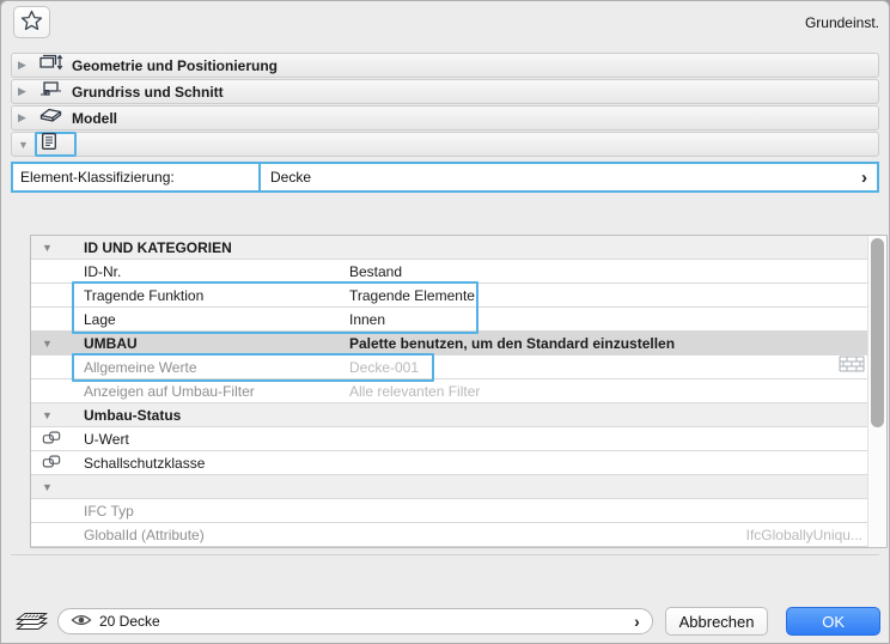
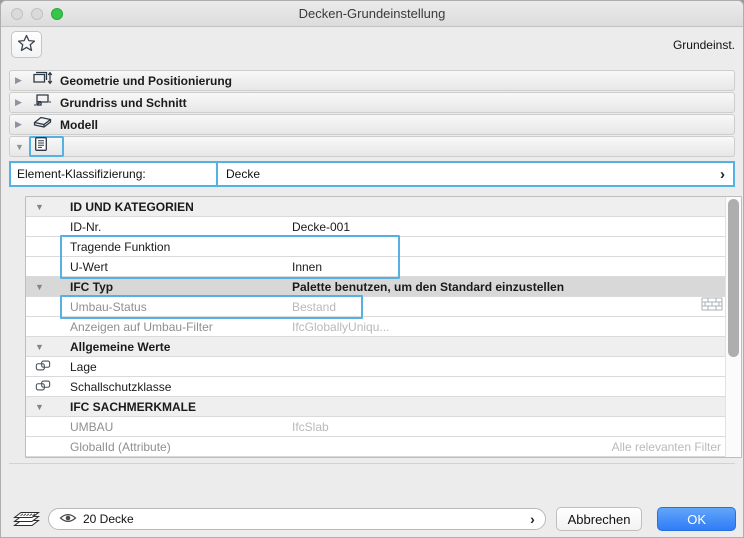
+ Decken-Grundeinstellung
  Grundeinst.
  ▶
  Geometrie und Positionierung
  ▶
  Grundriss und Schnitt
  ▶
  Modell
  ▼
  Element-Klassifizierung:
  Decke
  ›
  ▼
  ID UND KATEGORIEN
  ID-Nr.
- Bestand
+ Decke-001
  Tragende Funktion
- Tragende Elemente
- Lage
+ U-Wert
  Innen
  ▼
- UMBAU
+ IFC Typ
  Palette benutzen, um den Standard einzustellen
- Allgemeine Werte
+ Umbau-Status
- Decke-001
+ Bestand
  Anzeigen auf Umbau-Filter
- Alle relevanten Filter
+ IfcGloballyUniqu...
  ▼
- Umbau-Status
+ Allgemeine Werte
- U-Wert
+ Lage
  Schallschutzklasse
  ▼
+ IFC SACHMERKMALE
- IFC Typ
+ UMBAU
+ IfcSlab
  GlobalId (Attribute)
- IfcGloballyUniqu...
+ Alle relevanten Filter
  20 Decke
  ›
  Abbrechen
  OK
